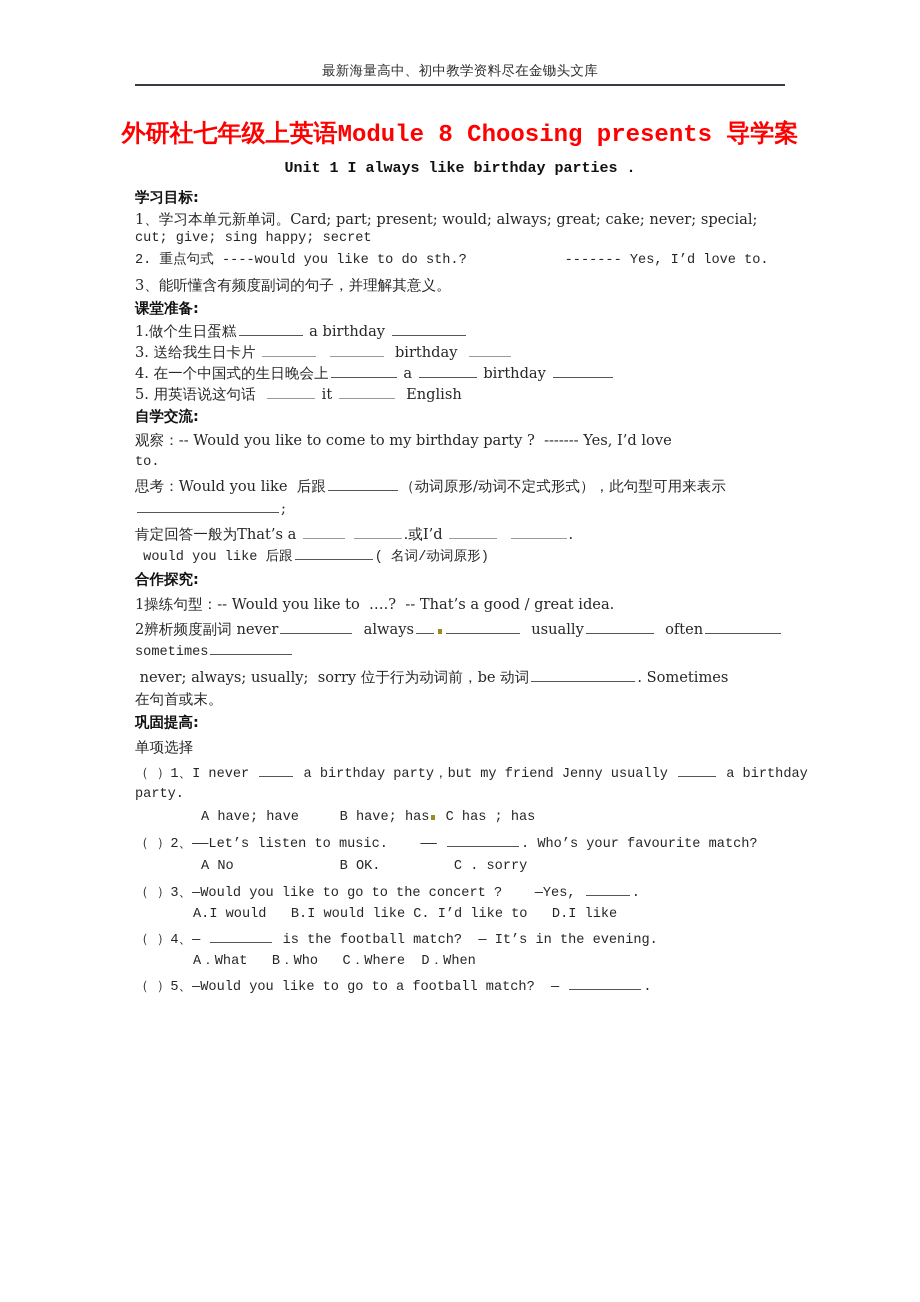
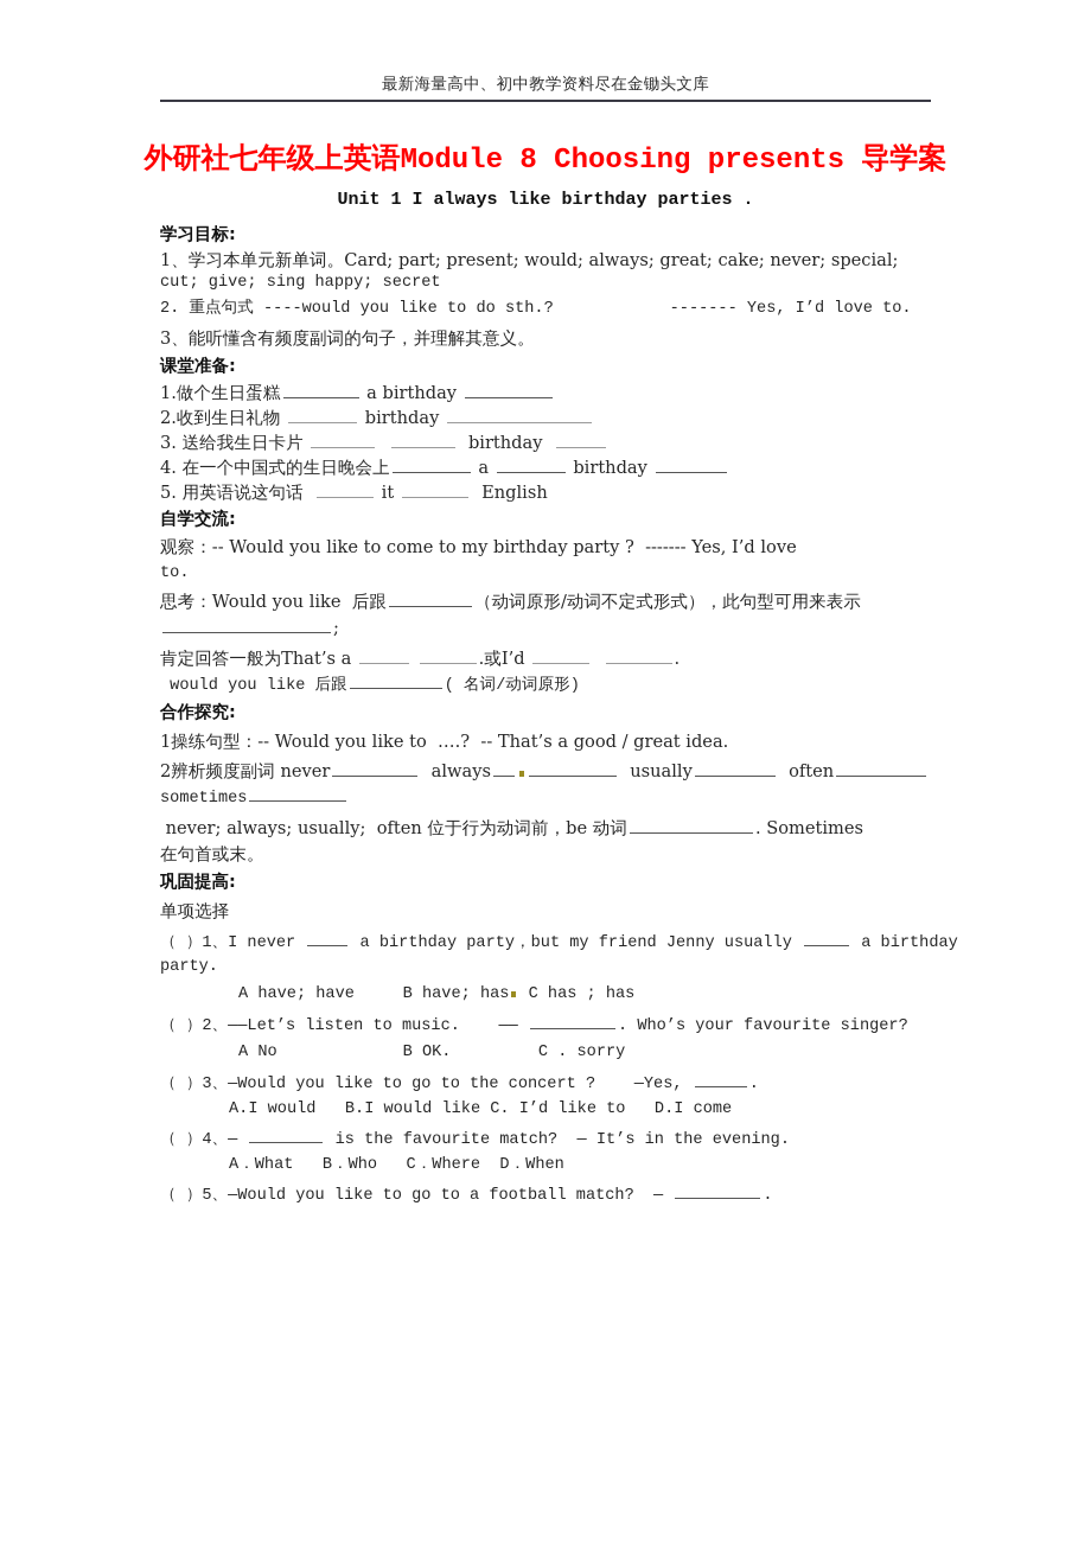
  最新海量高中、初中教学资料尽在金锄头文库
  外研社七年级上英语Module 8 Choosing presents 导学案
  Unit 1 I always like birthday parties .
  学习目标:
  1、学习本单元新单词。Card; part; present; would; always; great; cake; never; special;
  cut; give; sing happy; secret
  2. 重点句式 ----would you like to do sth.? ------- Yes, I’d love to.
  3、能听懂含有频度副词的句子，并理解其意义。
  课堂准备:
  1.做个生日蛋糕 a birthday
+ 2.收到生日礼物 birthday
  3. 送给我生日卡片 birthday
  4. 在一个中国式的生日晚会上 a birthday
  5. 用英语说这句话 it English
  自学交流:
  观察：-- Would you like to come to my birthday party ? ------- Yes, I’d love
  to.
  思考：Would you like 后跟 （动词原形/动词不定式形式），此句型可用来表示
  ;
  肯定回答一般为That’s a .或I’d .
  would you like 后跟 ( 名词/动词原形)
  合作探究:
  1操练句型：-- Would you like to ….? -- That’s a good / great idea.
  2辨析频度副词 never always usually often
  sometimes
- never; always; usually; sorry 位于行为动词前，be 动词 . Sometimes
+ never; always; usually; often 位于行为动词前，be 动词 . Sometimes
  在句首或末。
  巩固提高:
  单项选择
  （ ）1、I never a birthday party，but my friend Jenny usually a birthday
  party.
  A have; have B have; has C has ; has
- （ ）2、——Let’s listen to music. —— . Who’s your favourite match?
+ （ ）2、——Let’s listen to music. —— . Who’s your favourite singer?
  A No B OK. C . sorry
  （ ）3、—Would you like to go to the concert ? —Yes, .
- A.I would B.I would like C. I’d like to D.I like
+ A.I would B.I would like C. I’d like to D.I come
- （ ）4、— is the football match? — It’s in the evening.
+ （ ）4、— is the favourite match? — It’s in the evening.
  A．What B．Who C．Where D．When
  （ ）5、—Would you like to go to a football match? — .
